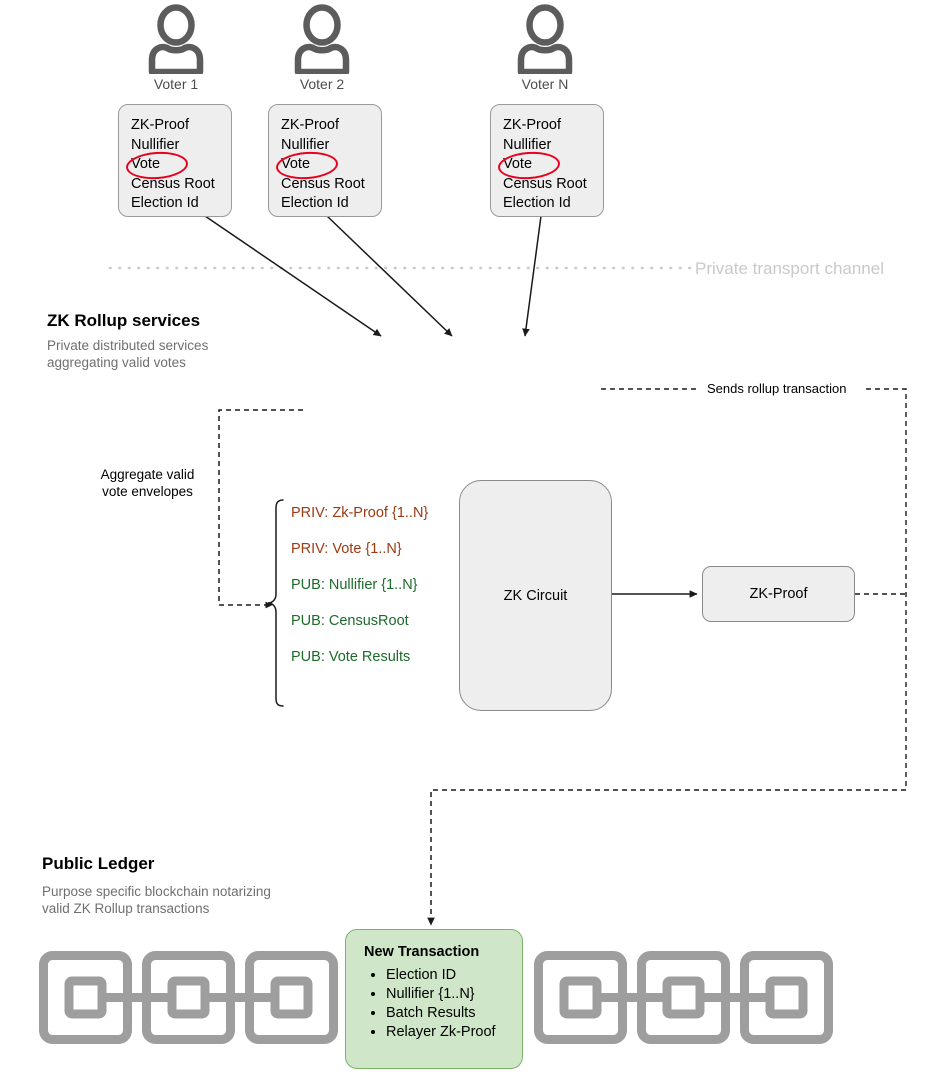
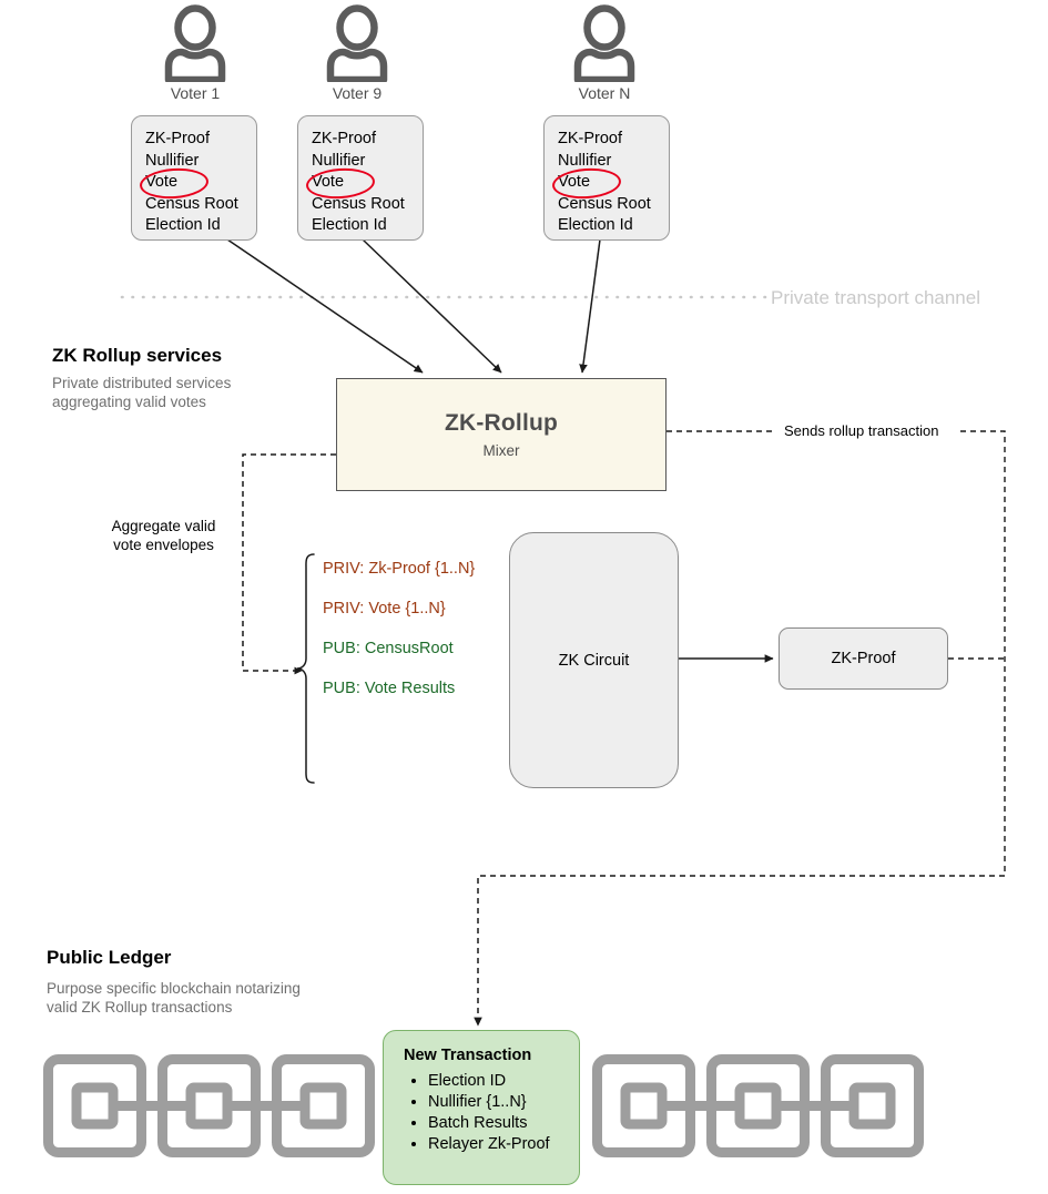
  Voter 1
- Voter 2
+ Voter 9
  Voter N
  ZK-Proof
  Nullifier
  Vote
  Census Root
  Election Id
  ZK-Proof
  Nullifier
  Vote
  Census Root
  Election Id
  ZK-Proof
  Nullifier
  Vote
  Census Root
  Election Id
  Private transport channel
  ZK Rollup services
  Private distributed services
  aggregating valid votes
+ ZK-Rollup
+ Mixer
  Aggregate valid
  vote envelopes
  Sends rollup transaction
  PRIV: Zk-Proof {1..N}
  PRIV: Vote {1..N}
- PUB: Nullifier {1..N}
  PUB: CensusRoot
  PUB: Vote Results
  ZK Circuit
  ZK-Proof
  Public Ledger
  Purpose specific blockchain notarizing
  valid ZK Rollup transactions
  New Transaction
  Election ID
  Nullifier {1..N}
  Batch Results
  Relayer Zk-Proof
